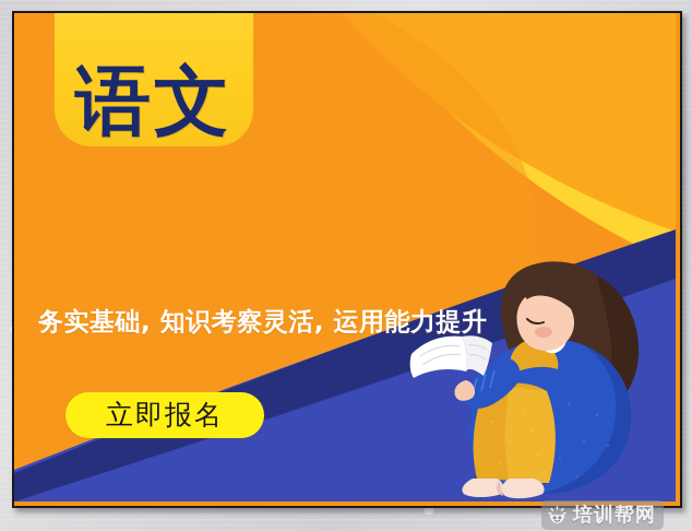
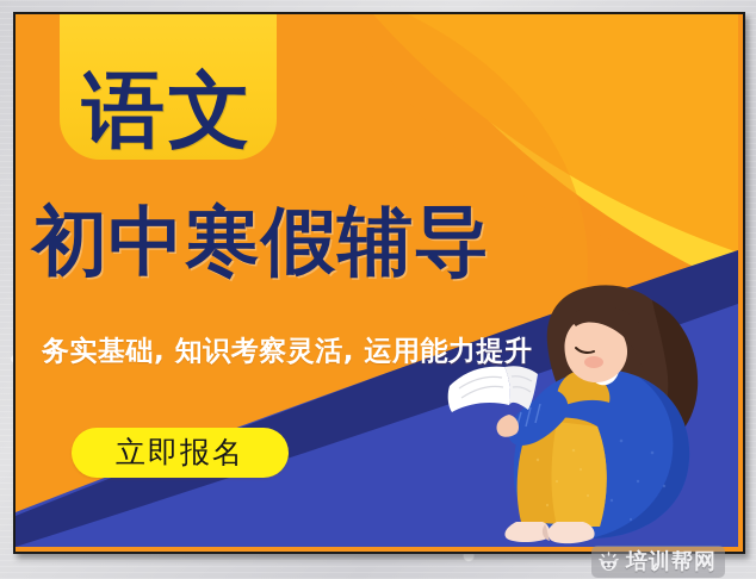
  语文
+ 初中寒假辅导
  务实基础, 知识考察灵活, 运用能力提升
  立即报名
  培训帮网
